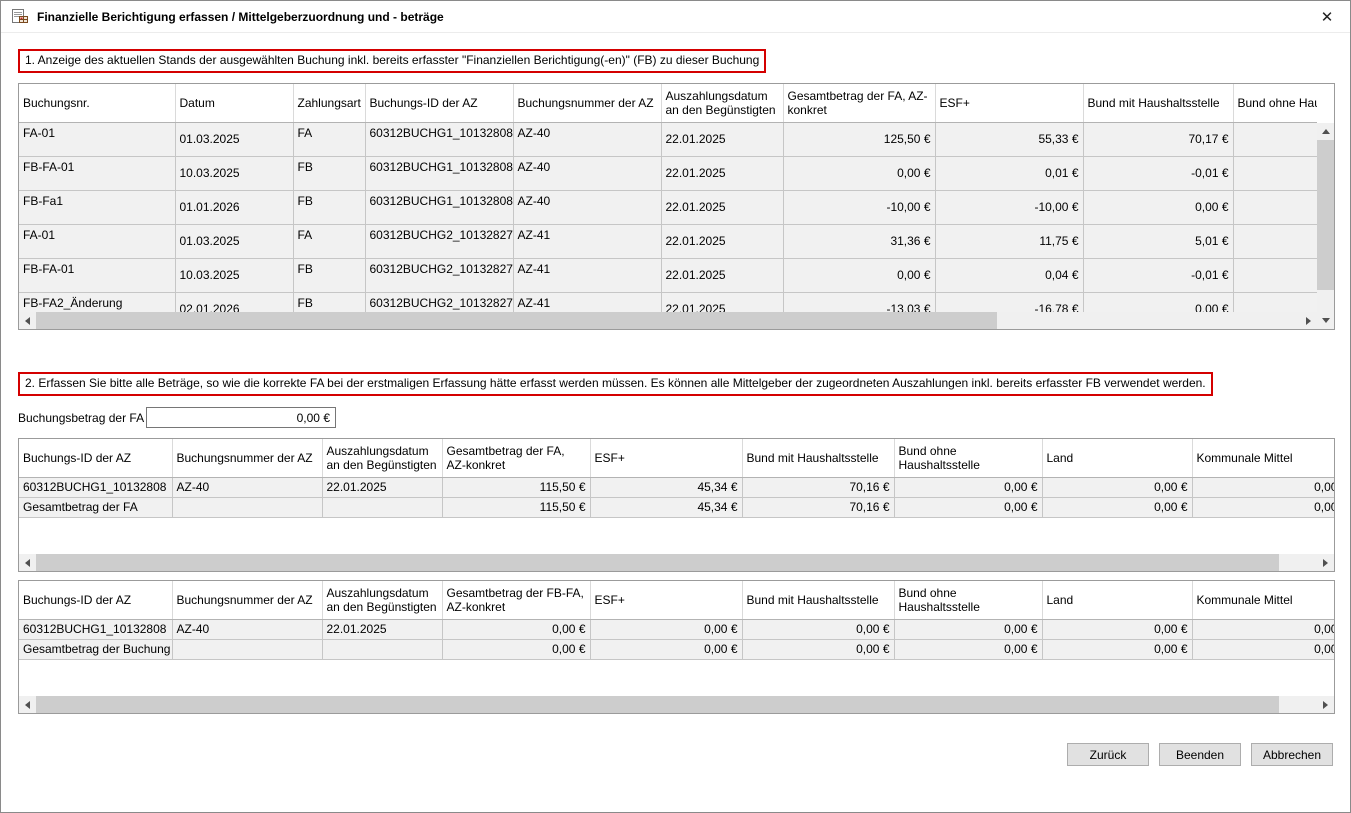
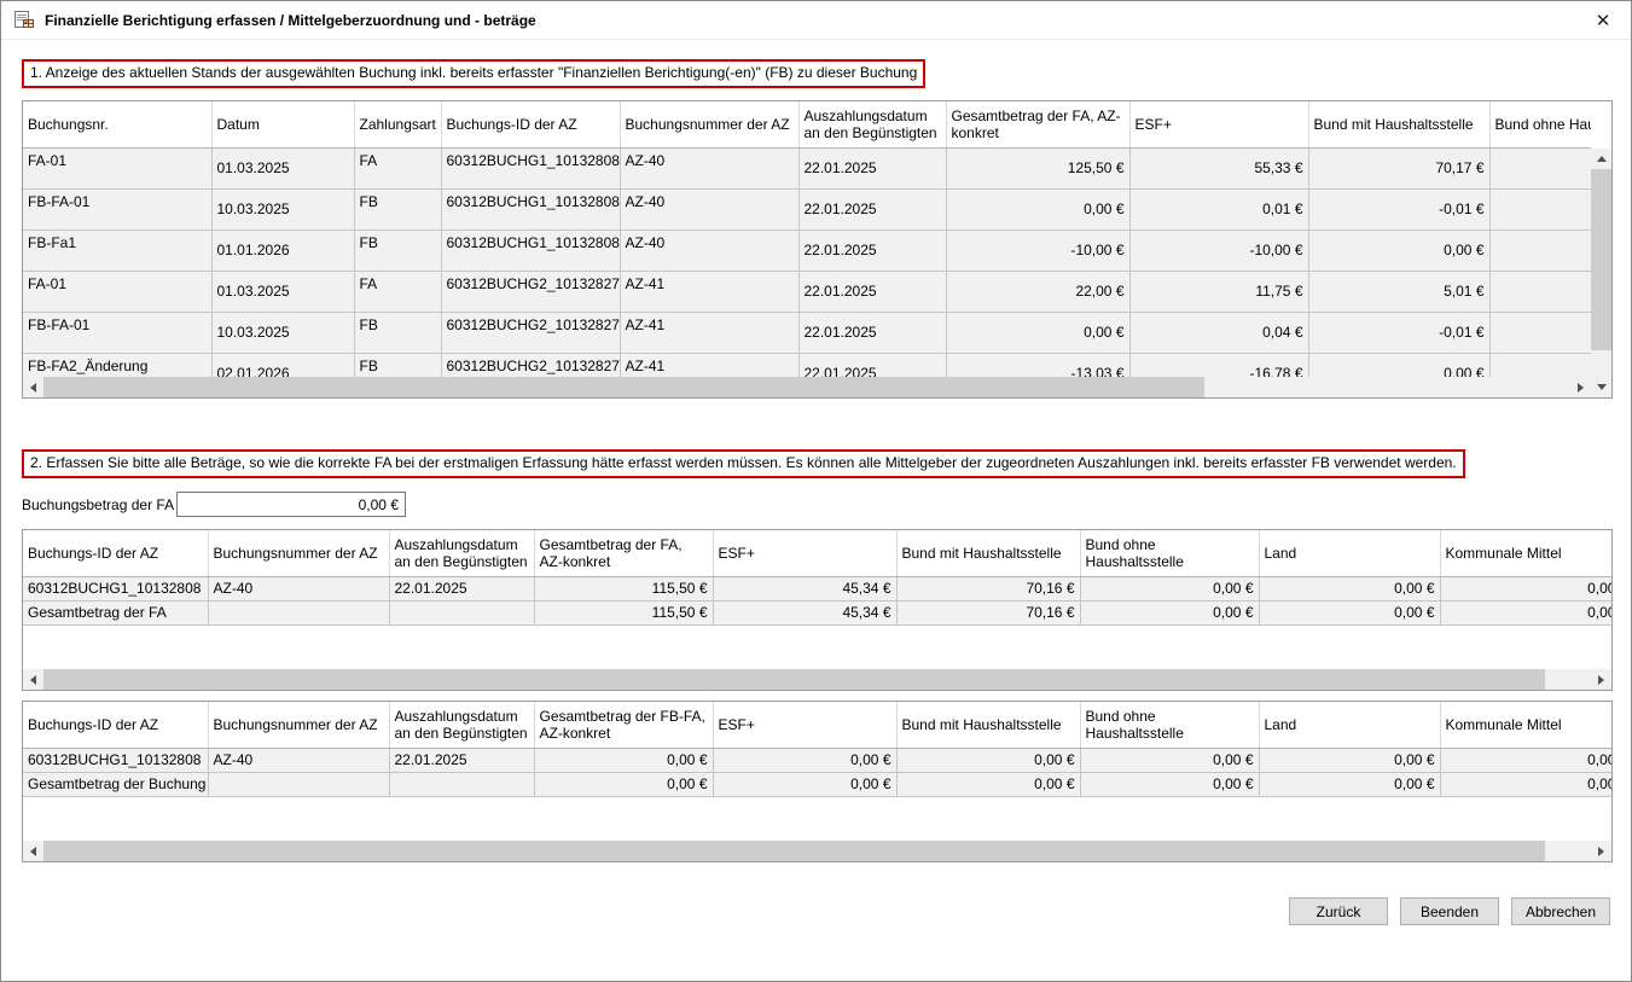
  Finanzielle Berichtigung erfassen / Mittelgeberzuordnung und - beträge
  ✕
  1. Anzeige des aktuellen Stands der ausgewählten Buchung inkl. bereits erfasster "Finanziellen Berichtigung(-en)" (FB) zu dieser Buchung
  Buchungsnr.	Datum	Zahlungsart	Buchungs-ID der AZ	Buchungsnummer der AZ	Auszahlungsdatum an den Begünstigten	Gesamtbetrag der FA, AZ-konkret	ESF+	Bund mit Haushaltsstelle	Bund ohne Ha
  FA-01	01.03.2025	FA	60312BUCHG1_10132808	AZ-40	22.01.2025	125,50 €	55,33 €	70,17 €
  FB-FA-01	10.03.2025	FB	60312BUCHG1_10132808	AZ-40	22.01.2025	0,00 €	0,01 €	-0,01 €
  FB-Fa1	01.01.2026	FB	60312BUCHG1_10132808	AZ-40	22.01.2025	-10,00 €	-10,00 €	0,00 €
- FA-01	01.03.2025	FA	60312BUCHG2_10132827	AZ-41	22.01.2025	31,36 €	11,75 €	5,01 €
+ FA-01	01.03.2025	FA	60312BUCHG2_10132827	AZ-41	22.01.2025	22,00 €	11,75 €	5,01 €
  FB-FA-01	10.03.2025	FB	60312BUCHG2_10132827	AZ-41	22.01.2025	0,00 €	0,04 €	-0,01 €
  FB-FA2_Änderung	02.01.2026	FB	60312BUCHG2_10132827	AZ-41	22.01.2025	-13,03 €	-16,78 €	0,00 €
  2. Erfassen Sie bitte alle Beträge, so wie die korrekte FA bei der erstmaligen Erfassung hätte erfasst werden müssen. Es können alle Mittelgeber der zugeordneten Auszahlungen inkl. bereits erfasster FB verwendet werden.
  Buchungsbetrag der FA
  0,00 €
  Buchungs-ID der AZ	Buchungsnummer der AZ	Auszahlungsdatum an den Begünstigten	Gesamtbetrag der FA, AZ-konkret	ESF+	Bund mit Haushaltsstelle	Bund ohne Haushaltsstelle	Land	Kommunale Mittel
  60312BUCHG1_10132808	AZ-40	22.01.2025	115,50 €	45,34 €	70,16 €	0,00 €	0,00 €	0,0
  Gesamtbetrag der FA			115,50 €	45,34 €	70,16 €	0,00 €	0,00 €	0,0
  Buchungs-ID der AZ	Buchungsnummer der AZ	Auszahlungsdatum an den Begünstigten	Gesamtbetrag der FB-FA, AZ-konkret	ESF+	Bund mit Haushaltsstelle	Bund ohne Haushaltsstelle	Land	Kommunale Mittel
  60312BUCHG1_10132808	AZ-40	22.01.2025	0,00 €	0,00 €	0,00 €	0,00 €	0,00 €	0,0
  Gesamtbetrag der Buchung			0,00 €	0,00 €	0,00 €	0,00 €	0,00 €	0,0
  Zurück
  Beenden
  Abbrechen
